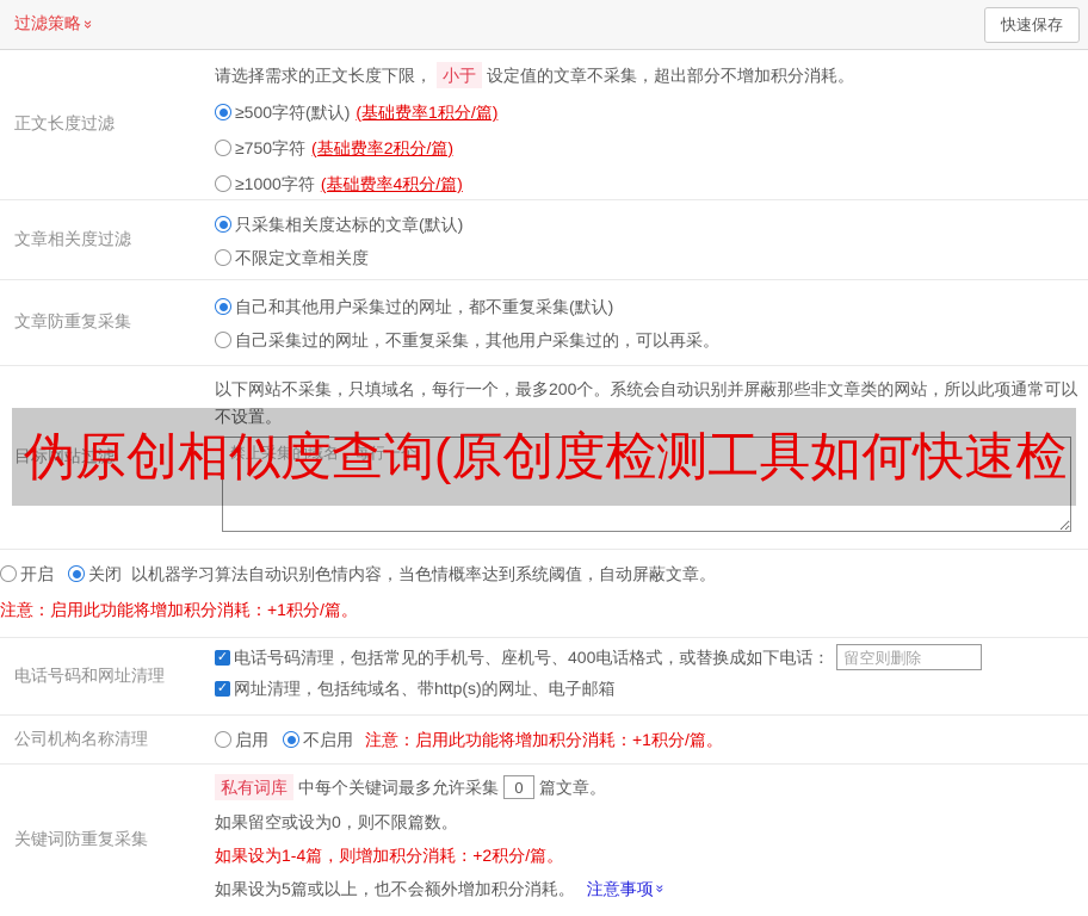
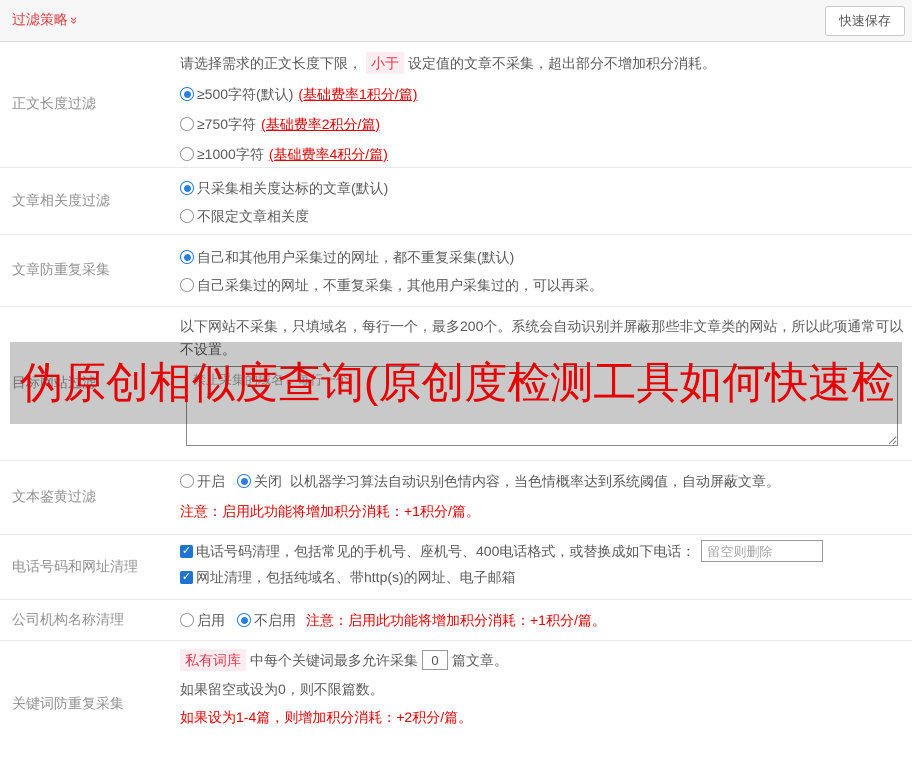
  过滤策略
  快速保存
  正文长度过滤
  请选择需求的正文长度下限，
  小于
  设定值的文章不采集，超出部分不增加积分消耗。
  ≥500字符(默认)
  (基础费率1积分/篇)
  ≥750字符
  (基础费率2积分/篇)
  ≥1000字符
  (基础费率4积分/篇)
  文章相关度过滤
  只采集相关度达标的文章(默认)
  不限定文章相关度
  文章防重复采集
  自己和其他用户采集过的网址，都不重复采集(默认)
  自己采集过的网址，不重复采集，其他用户采集过的，可以再采。
  目标网站过滤
  以下网站不采集，只填域名，每行一个，最多200个。系统会自动识别并屏蔽那些非文章类的网站，所以此项通常可以不设置。
  禁止采集的域名，每行一个
+ 文本鉴黄过滤
  开启
  关闭
  以机器学习算法自动识别色情内容，当色情概率达到系统阈值，自动屏蔽文章。
  注意：启用此功能将增加积分消耗：+1积分/篇。
  电话号码和网址清理
  电话号码清理，包括常见的手机号、座机号、400电话格式，或替换成如下电话：
  留空则删除
  网址清理，包括纯域名、带http(s)的网址、电子邮箱
  公司机构名称清理
  启用
  不启用
  注意：启用此功能将增加积分消耗：+1积分/篇。
  关键词防重复采集
  私有词库
  中每个关键词最多允许采集
  0
  篇文章。
  如果留空或设为0，则不限篇数。
  如果设为1-4篇，则增加积分消耗：+2积分/篇。
- 如果设为5篇或以上，也不会额外增加积分消耗。
- 注意事项
  伪原创相似度查询(原创度检测工具如何快速检
